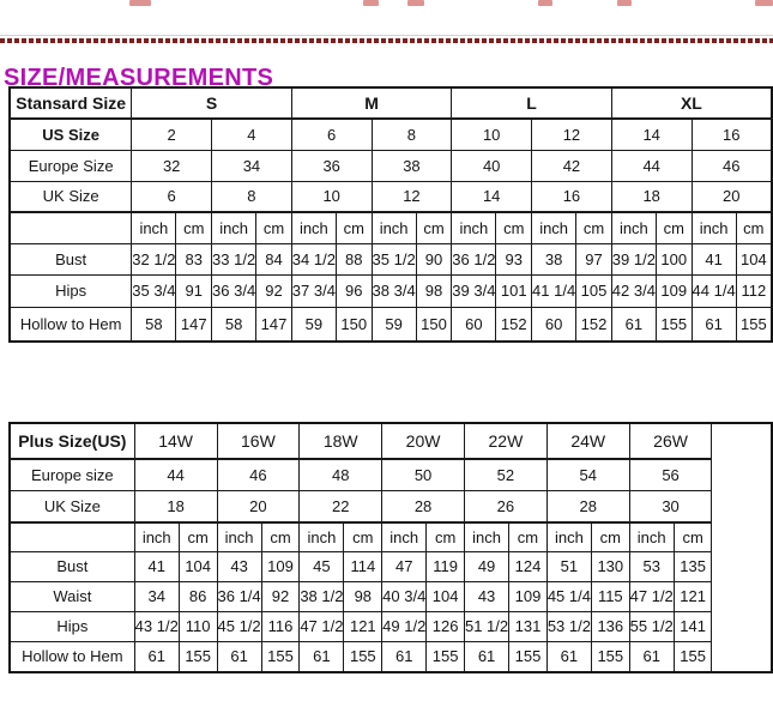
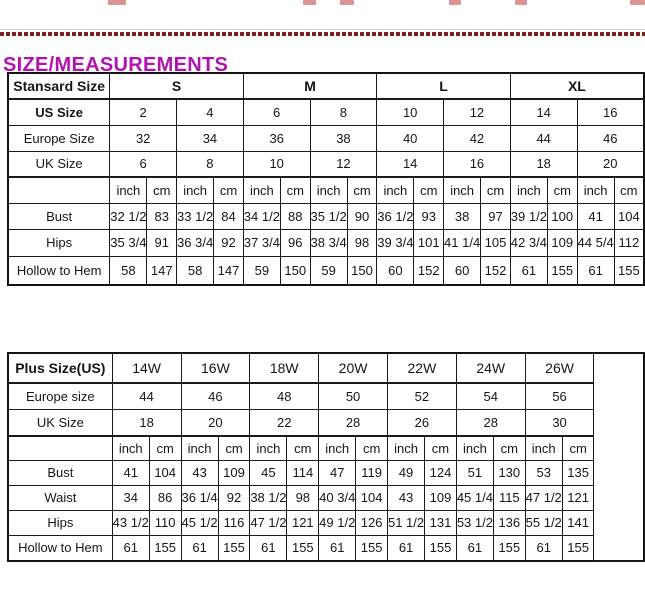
  SIZE/MEASUREMENTS
  Stansard Size	S	M	L	XL
  US Size	2	4	6	8	10	12	14	16
  Europe Size	32	34	36	38	40	42	44	46
  UK Size	6	8	10	12	14	16	18	20
  	inch	cm	inch	cm	inch	cm	inch	cm	inch	cm	inch	cm	inch	cm	inch	cm
  Bust	32 1/2	83	33 1/2	84	34 1/2	88	35 1/2	90	36 1/2	93	38	97	39 1/2	100	41	104
- Hips	35 3/4	91	36 3/4	92	37 3/4	96	38 3/4	98	39 3/4	101	41 1/4	105	42 3/4	109	44 1/4	112
+ Hips	35 3/4	91	36 3/4	92	37 3/4	96	38 3/4	98	39 3/4	101	41 1/4	105	42 3/4	109	44 5/4	112
  Hollow to Hem	58	147	58	147	59	150	59	150	60	152	60	152	61	155	61	155
  Plus Size(US)	14W	16W	18W	20W	22W	24W	26W
  Europe size	44	46	48	50	52	54	56
  UK Size	18	20	22	28	26	28	30
  	inch	cm	inch	cm	inch	cm	inch	cm	inch	cm	inch	cm	inch	cm
  Bust	41	104	43	109	45	114	47	119	49	124	51	130	53	135
  Waist	34	86	36 1/4	92	38 1/2	98	40 3/4	104	43	109	45 1/4	115	47 1/2	121
  Hips	43 1/2	110	45 1/2	116	47 1/2	121	49 1/2	126	51 1/2	131	53 1/2	136	55 1/2	141
  Hollow to Hem	61	155	61	155	61	155	61	155	61	155	61	155	61	155
